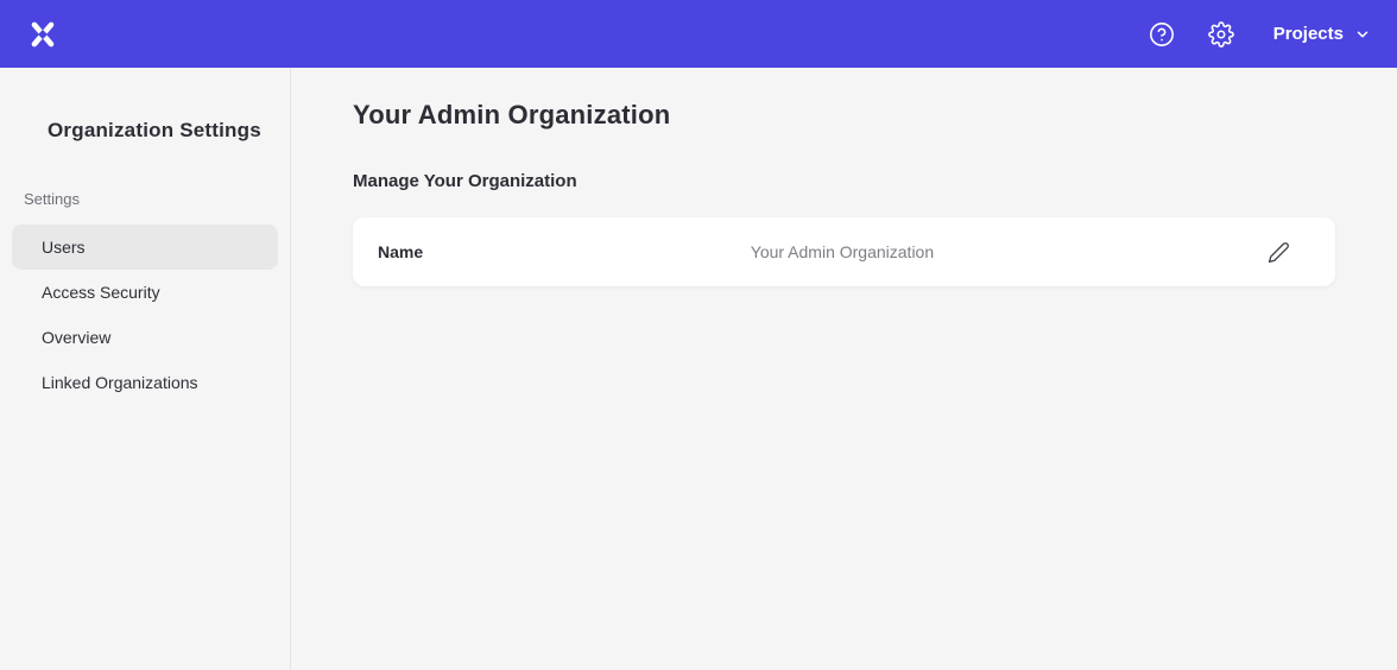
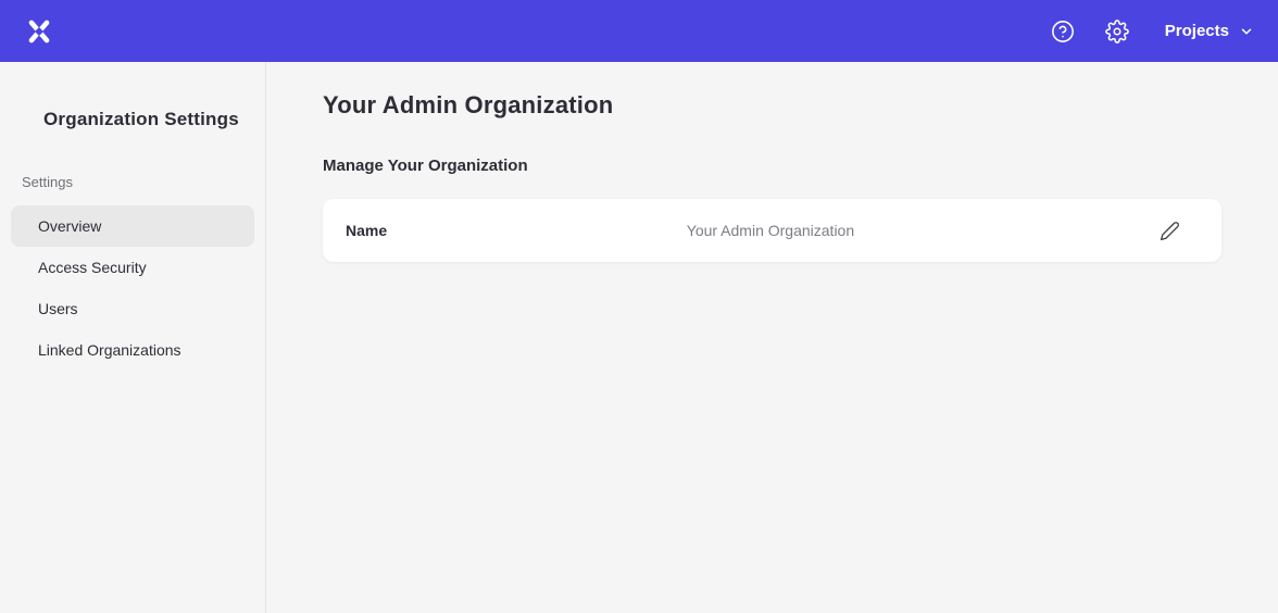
  Projects
  Organization Settings
  Settings
- Users
+ Overview
  Access Security
- Overview
+ Users
  Linked Organizations
  Your Admin Organization
  Manage Your Organization
  Name
  Your Admin Organization
